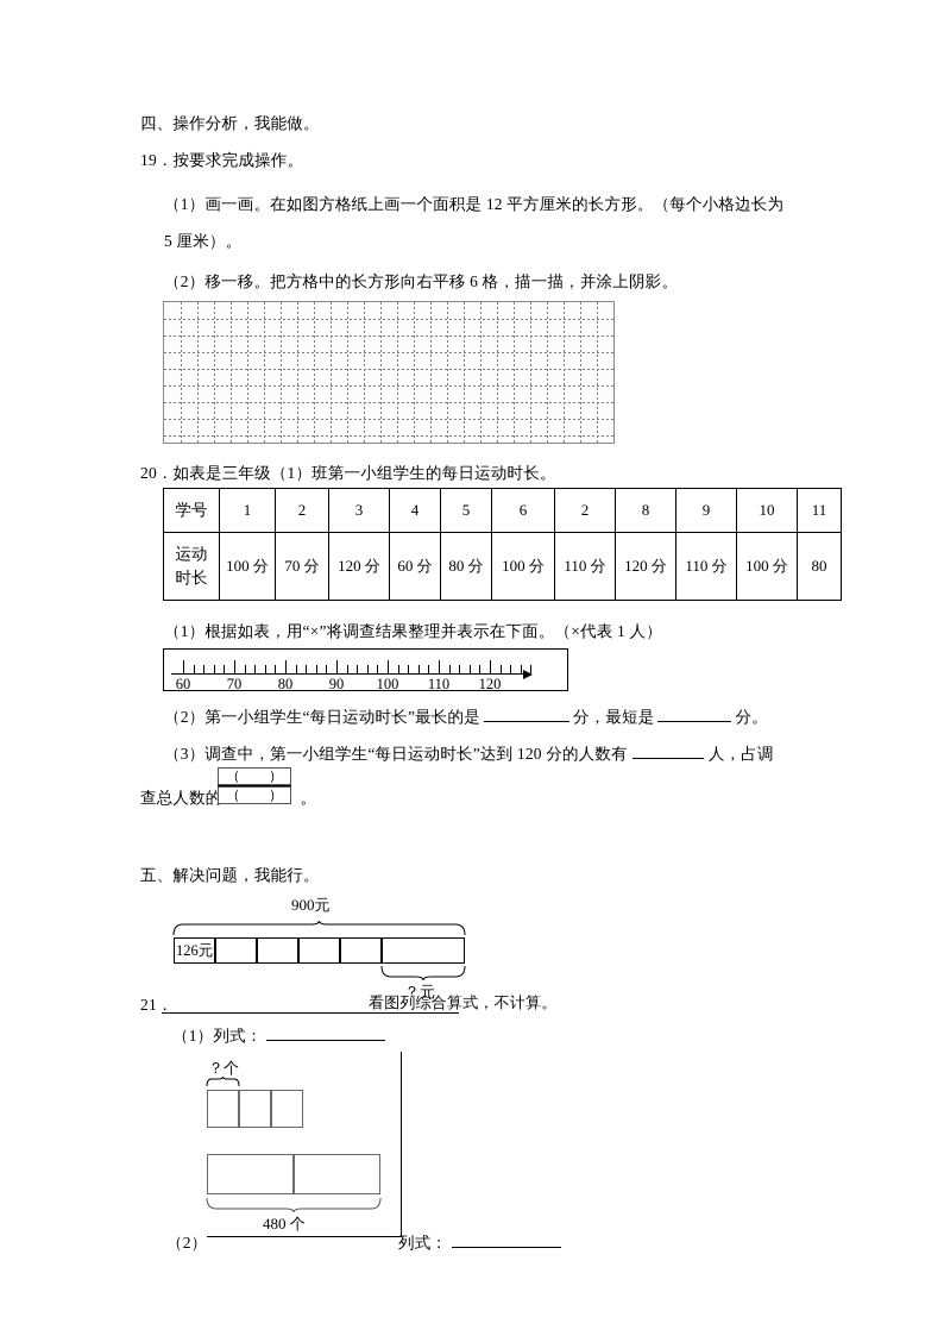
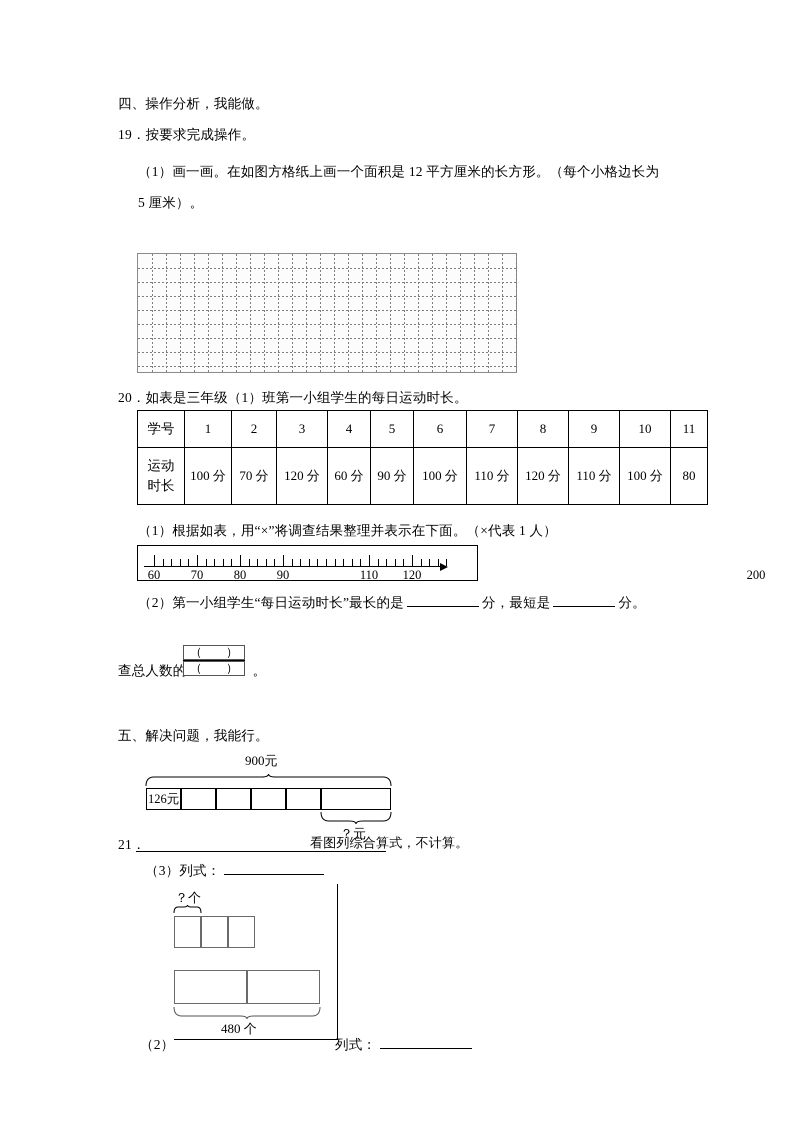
  四、操作分析，我能做。
  19．按要求完成操作。
  （1）画一画。在如图方格纸上画一个面积是 12 平方厘米的长方形。（每个小格边长为
  5 厘米）。
- （2）移一移。把方格中的长方形向右平移 6 格，描一描，并涂上阴影。
  20．如表是三年级（1）班第一小组学生的每日运动时长。
- 学号	1	2	3	4	5	6	2	8	9	10	11
+ 学号	1	2	3	4	5	6	7	8	9	10	11
- 运动时长	100 分	70 分	120 分	60 分	80 分	100 分	110 分	120 分	110 分	100 分	80
+ 运动时长	100 分	70 分	120 分	60 分	90 分	100 分	110 分	120 分	110 分	100 分	80
  （1）根据如表，用“×”将调查结果整理并表示在下面。（×代表 1 人）
  60
  70
  80
  90
- 100
+ 200
  110
  120
  （2）第一小组学生“每日运动时长”最长的是 分，最短是 分。
- （3）调查中，第一小组学生“每日运动时长”达到 120 分的人数有 人，占调
  查总人数的 。
  （ ）
  （ ）
  五、解决问题，我能行。
  900元
  126元
  ？元
  21．
  看图列综合算式，不计算。
- （1）列式：
+ （3）列式：
  ？个
  480 个
  （2）
  列式：
